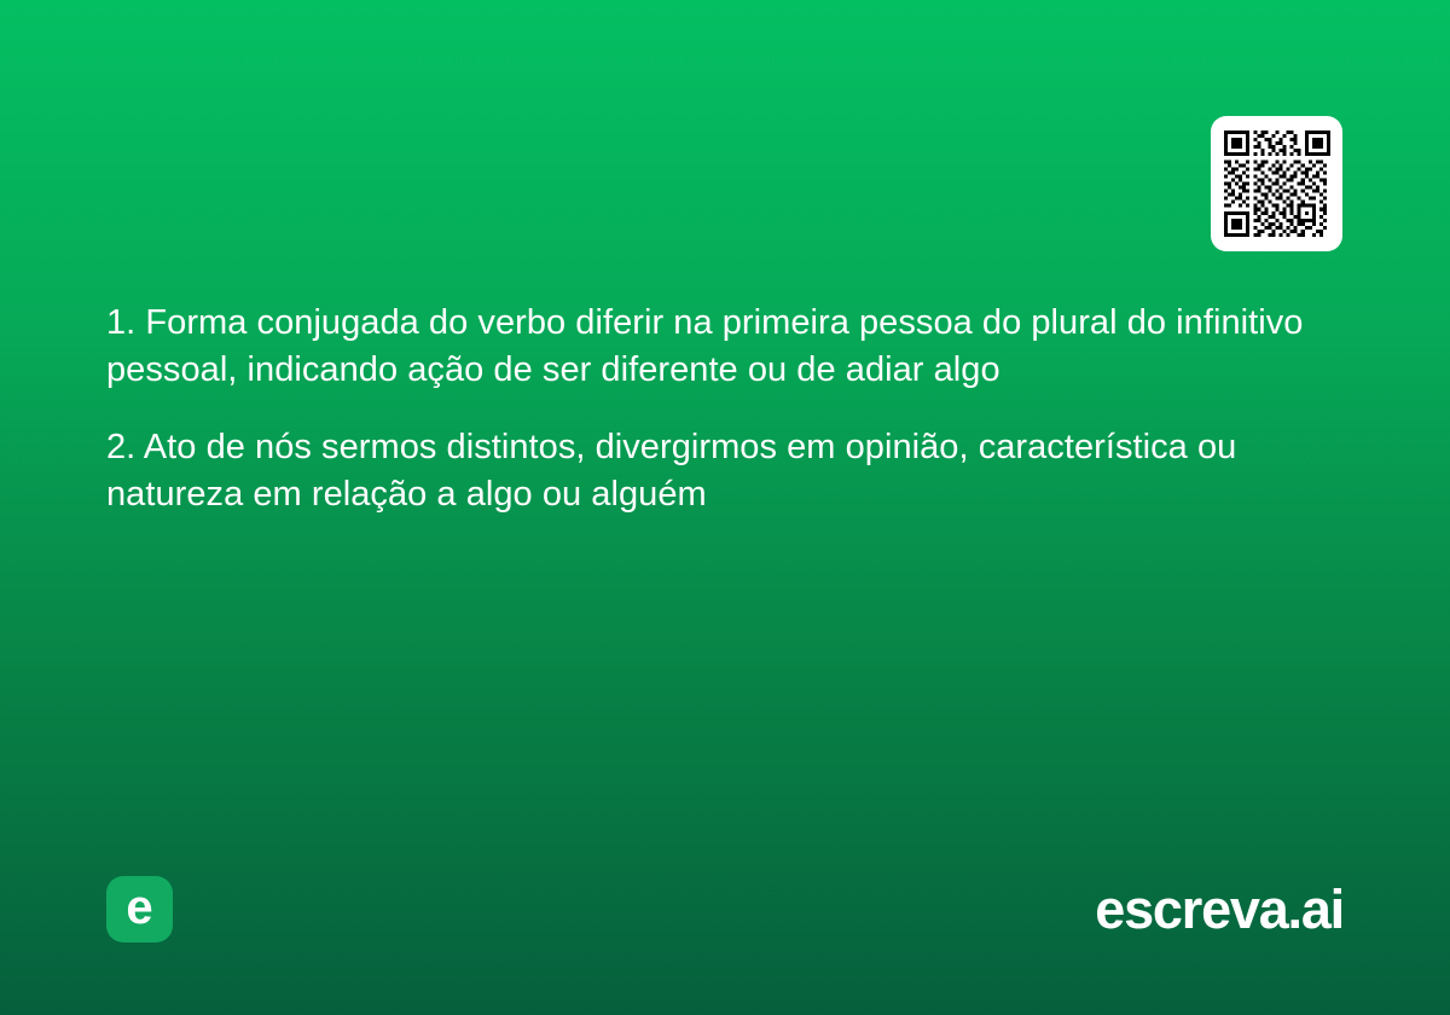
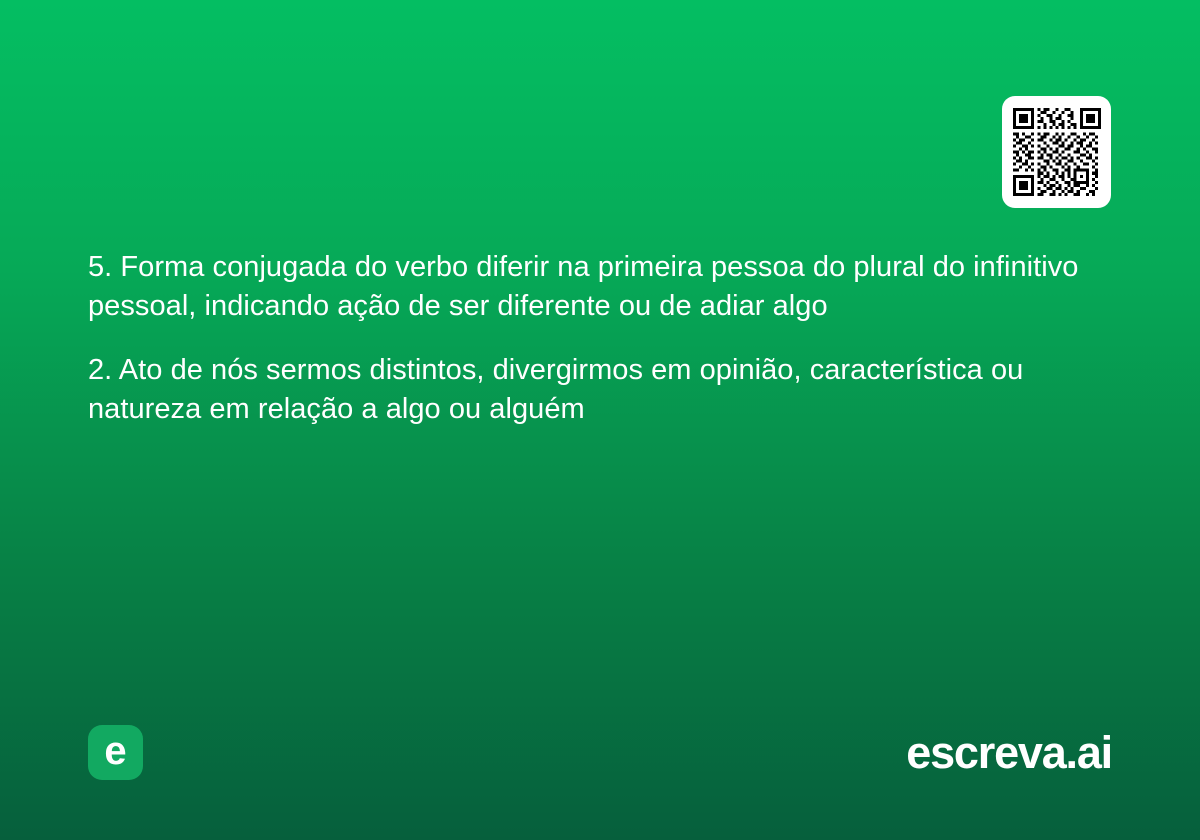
- 1. Forma conjugada do verbo diferir na primeira pessoa do plural do infinitivo pessoal, indicando ação de ser diferente ou de adiar algo
+ 5. Forma conjugada do verbo diferir na primeira pessoa do plural do infinitivo pessoal, indicando ação de ser diferente ou de adiar algo
  2. Ato de nós sermos distintos, divergirmos em opinião, característica ou natureza em relação a algo ou alguém
  e
  escreva.ai
